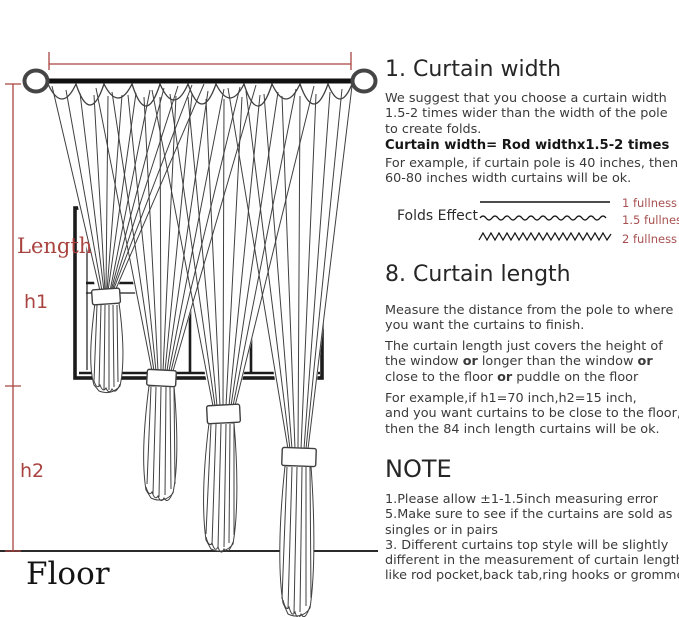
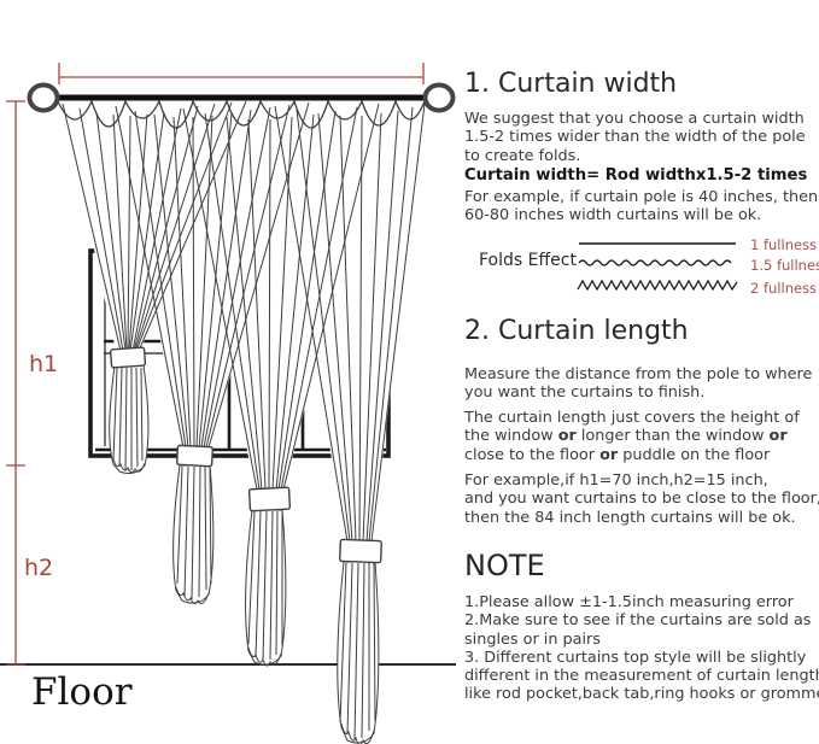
- Length
  h1
  h2
  Floor
  1. Curtain width
  We suggest that you choose a curtain width
  1.5-2 times wider than the width of the pole
  to create folds.
  Curtain width= Rod widthx1.5-2 times
  For example, if curtain pole is 40 inches, then
  60-80 inches width curtains will be ok.
  Folds Effect
  1 fullness
  1.5 fullne
  2 fullness
- 8. Curtain length
+ 2. Curtain length
  Measure the distance from the pole to where
  you want the curtains to finish.
  The curtain length just covers the height of
  the window or longer than the window or
  close to the floor or puddle on the floor
  For example,if h1=70 inch,h2=15 inch,
  and you want curtains to be close to the floor
  then the 84 inch length curtains will be ok.
  NOTE
  1.Please allow ±1-1.5inch measuring error
- 5.Make sure to see if the curtains are sold as
+ 2.Make sure to see if the curtains are sold as
  singles or in pairs
  3. Different curtains top style will be slightly
  different in the measurement of curtain lengt
  like rod pocket,back tab,ring hooks or gromm
